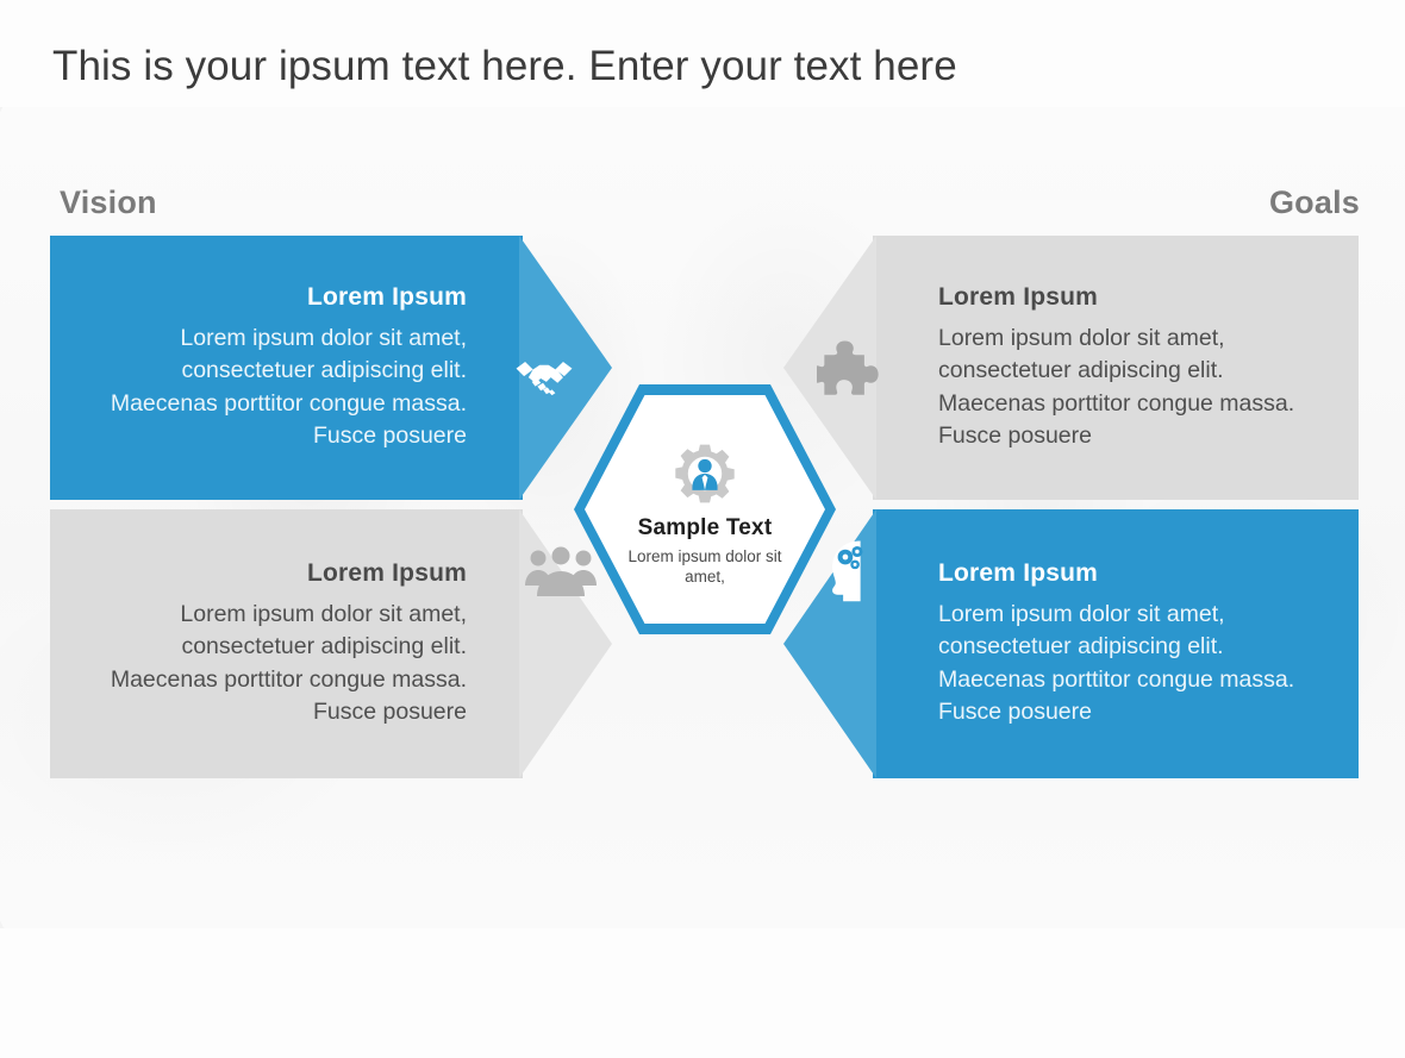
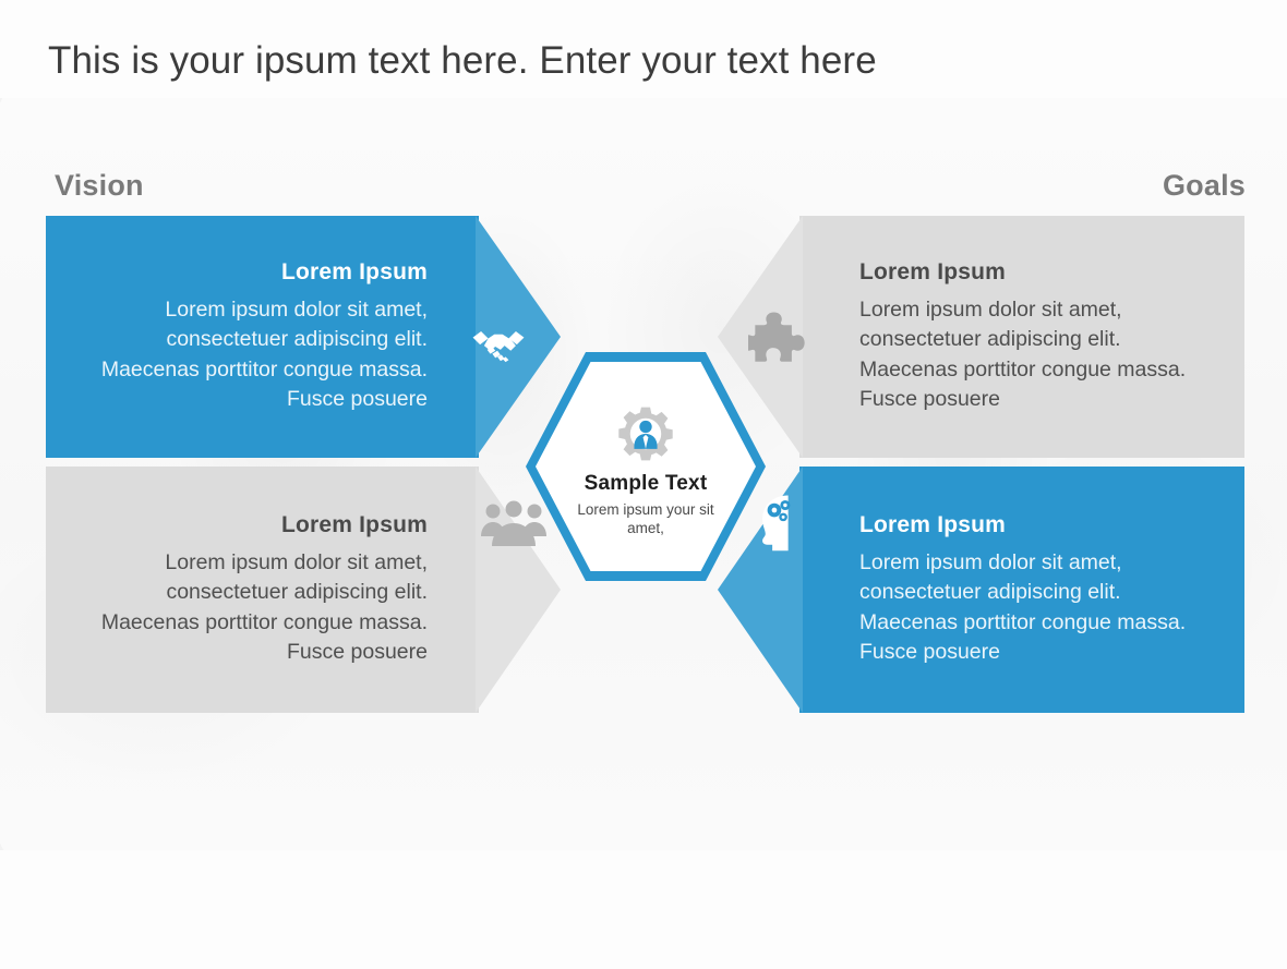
  This is your ipsum text here. Enter your text here
  Vision
  Goals
  Lorem Ipsum
  Lorem ipsum dolor sit amet, consectetuer adipiscing elit. Maecenas porttitor congue massa. Fusce posuere
  Lorem Ipsum
  Lorem ipsum dolor sit amet, consectetuer adipiscing elit. Maecenas porttitor congue massa. Fusce posuere
  Lorem Ipsum
  Lorem ipsum dolor sit amet, consectetuer adipiscing elit. Maecenas porttitor congue massa. Fusce posuere
  Lorem Ipsum
  Lorem ipsum dolor sit amet, consectetuer adipiscing elit. Maecenas porttitor congue massa. Fusce posuere
  Sample Text
- Lorem ipsum dolor sit amet,
+ Lorem ipsum your sit amet,
